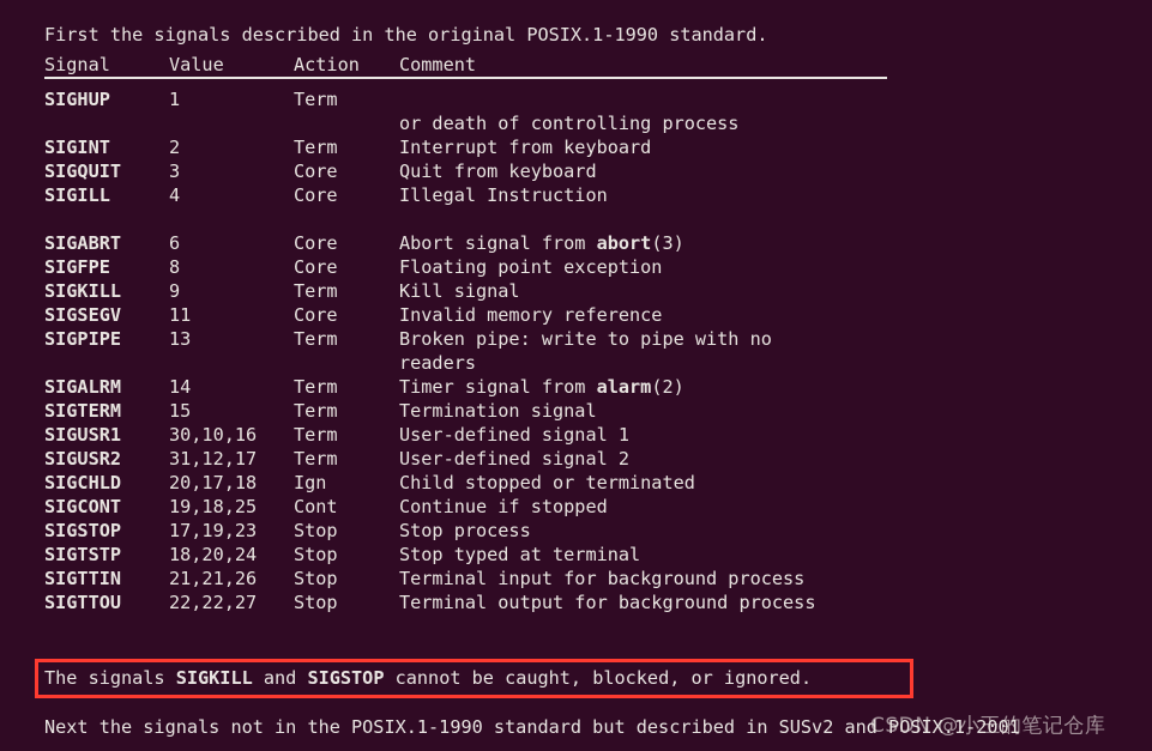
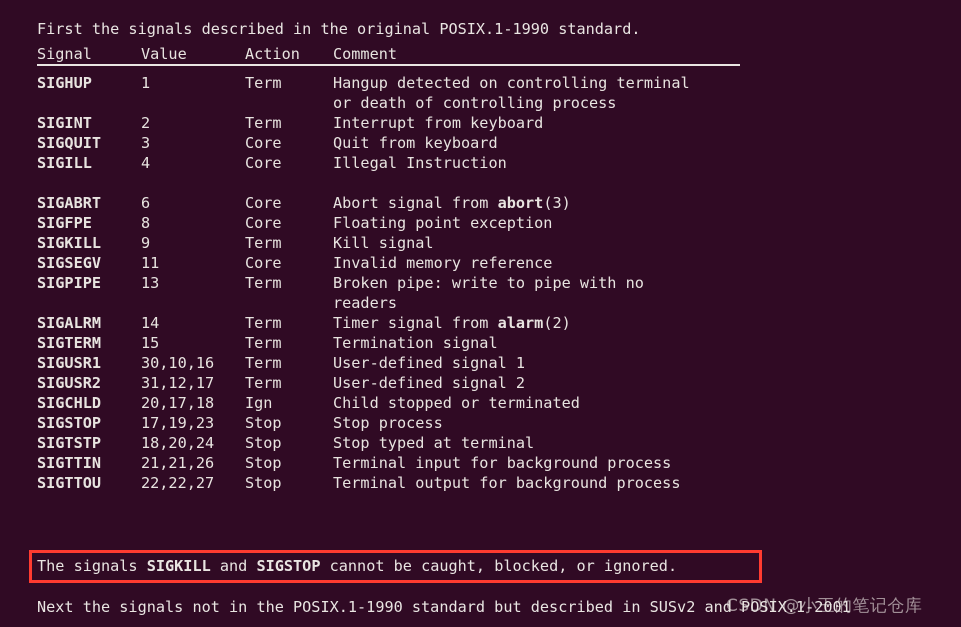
  First the signals described in the original POSIX.1-1990 standard.
  Signal
  Value
  Action
  Comment
  SIGHUP
  1
  Term
+ Hangup detected on controlling terminal
  or death of controlling process
  SIGINT
  2
  Term
  Interrupt from keyboard
  SIGQUIT
  3
  Core
  Quit from keyboard
  SIGILL
  4
  Core
  Illegal Instruction
  SIGABRT
  6
  Core
  Abort signal from abort(3)
  SIGFPE
  8
  Core
  Floating point exception
  SIGKILL
  9
  Term
  Kill signal
  SIGSEGV
  11
  Core
  Invalid memory reference
  SIGPIPE
  13
  Term
  Broken pipe: write to pipe with no
  readers
  SIGALRM
  14
  Term
  Timer signal from alarm(2)
  SIGTERM
  15
  Term
  Termination signal
  SIGUSR1
  30,10,16
  Term
  User-defined signal 1
  SIGUSR2
  31,12,17
  Term
  User-defined signal 2
  SIGCHLD
  20,17,18
  Ign
  Child stopped or terminated
- SIGCONT
- 19,18,25
- Cont
- Continue if stopped
  SIGSTOP
  17,19,23
  Stop
  Stop process
  SIGTSTP
  18,20,24
  Stop
  Stop typed at terminal
  SIGTTIN
  21,21,26
  Stop
  Terminal input for background process
  SIGTTOU
  22,22,27
  Stop
  Terminal output for background process
  The signals SIGKILL and SIGSTOP cannot be caught, blocked, or ignored.
  Next the signals not in the POSIX.1-1990 standard but described in SUSv2 and POSIX.1-2001
  CSDN @小王的笔记仓库
